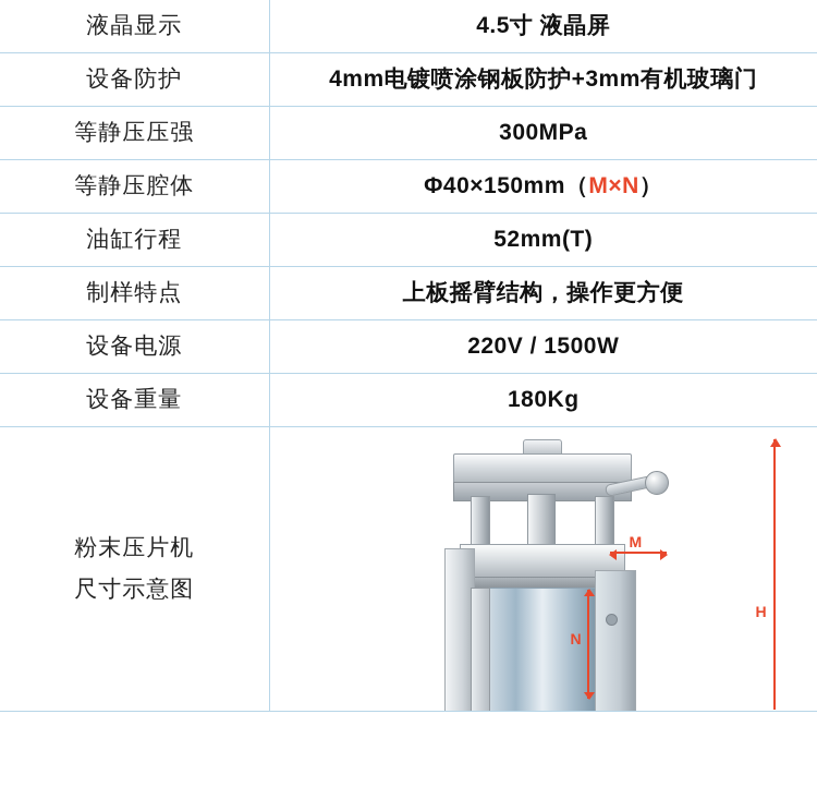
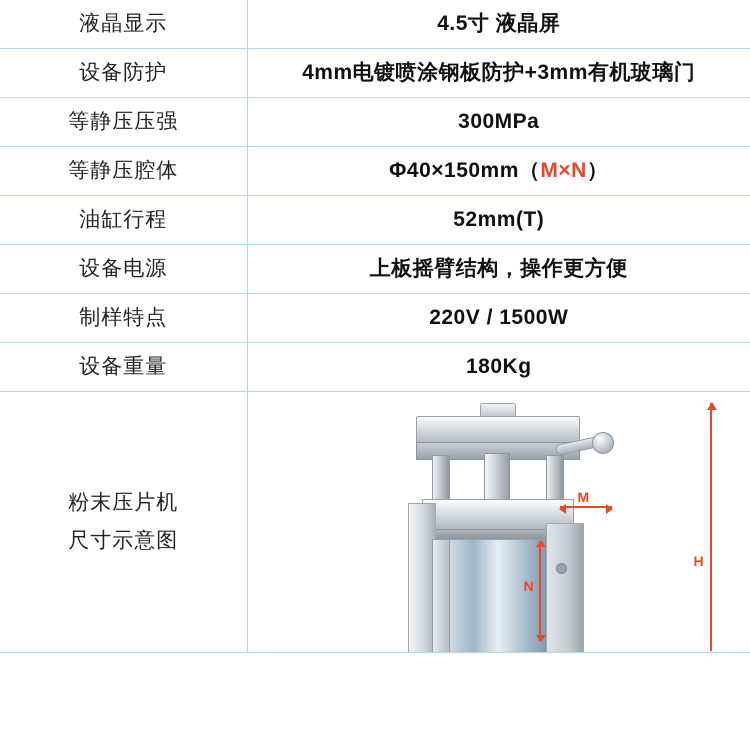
  液晶显示	4.5寸 液晶屏
  设备防护	4mm电镀喷涂钢板防护+3mm有机玻璃门
  等静压压强	300MPa
  等静压腔体	Φ40×150mm（M×N）
  油缸行程	52mm(T)
- 制样特点	上板摇臂结构，操作更方便
+ 设备电源	上板摇臂结构，操作更方便
- 设备电源	220V / 1500W
+ 制样特点	220V / 1500W
  设备重量	180Kg
  粉末压片机 尺寸示意图	M N H
